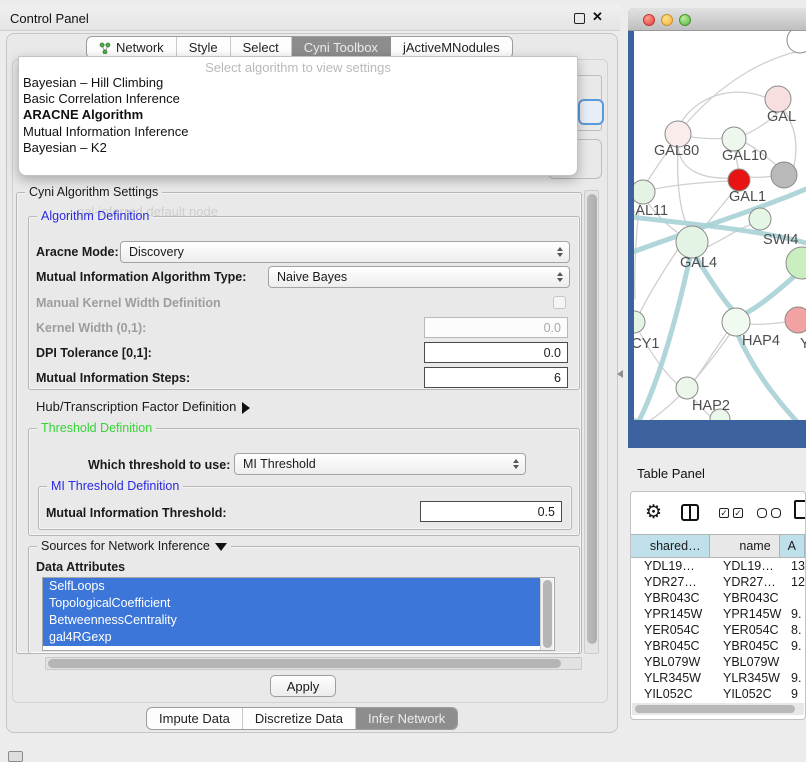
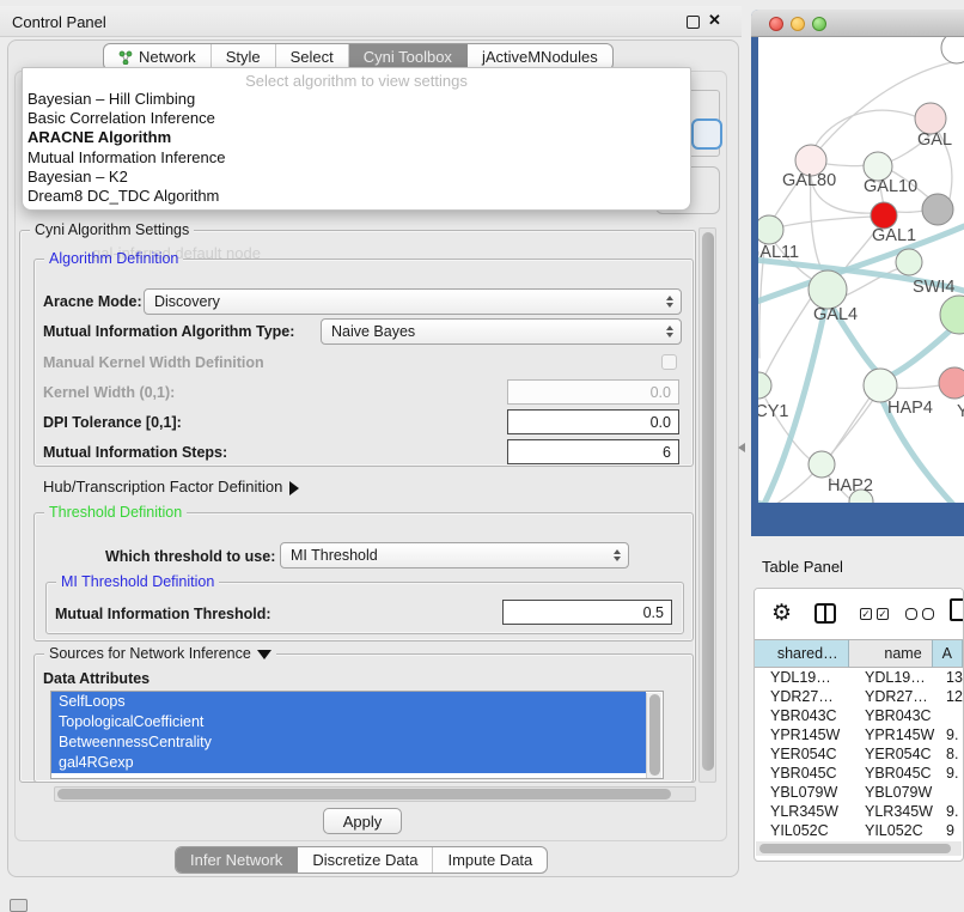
  Control Panel
  ✕
  Network
  Style
  Select
  Cyni Toolbox
  jActiveMNodules
  Select algorithm to view settings
  Bayesian – Hill Climbing
  Basic Correlation Inference
  ARACNE Algorithm
  Mutual Information Inference
  Bayesian – K2
+ Dream8 DC_TDC Algorithm
  gal-inferred default node
  Cyni Algorithm Settings
  Algorithm Definition
  Aracne Mode:
  Discovery
  Mutual Information Algorithm Type:
  Naive Bayes
  Manual Kernel Width Definition
  Kernel Width (0,1):
  0.0
  DPI Tolerance [0,1]:
  0.0
  Mutual Information Steps:
  6
  Hub/Transcription Factor Definition
  Threshold Definition
  Which threshold to use:
  MI Threshold
  MI Threshold Definition
  Mutual Information Threshold:
  0.5
  Sources for Network Inference
  Data Attributes
  SelfLoops
  TopologicalCoefficient
  BetweennessCentrality
  gal4RGexp
  Apply
- Impute Data
+ Infer Network
  Discretize Data
- Infer Network
+ Impute Data
  GAL
  GAL80
  GAL10
  GAL1
  AL11
  SWI4
  GAL4
  CY1
  HAP4
  Y
  HAP2
  Table Panel
  ⚙
  ✓
  ✓
  shared…
  name
  A
  YDL19…
  YDL19…
  13
  YDR27…
  YDR27…
  12
  YBR043C
  YBR043C
  YPR145W
  YPR145W
  9.
  YER054C
  YER054C
  8.
  YBR045C
  YBR045C
  9.
  YBL079W
  YBL079W
  YLR345W
  YLR345W
  9.
  YIL052C
  YIL052C
  9
